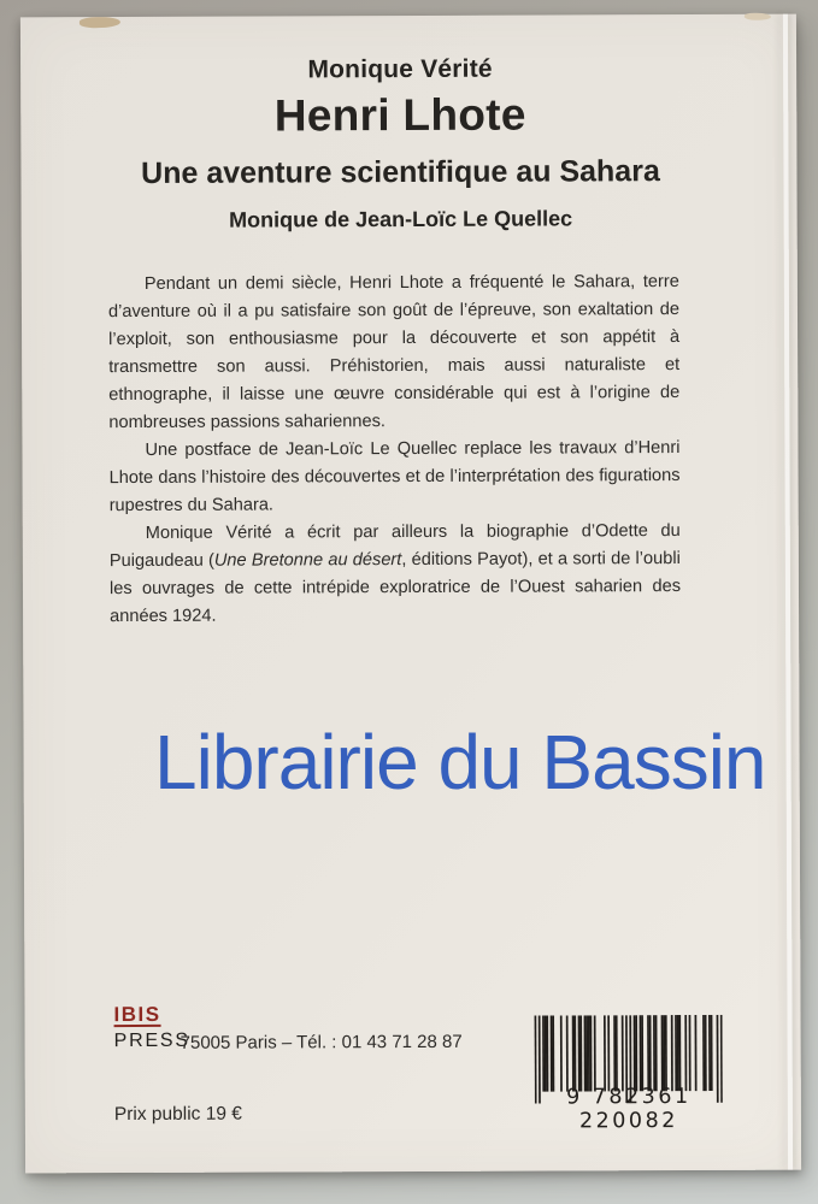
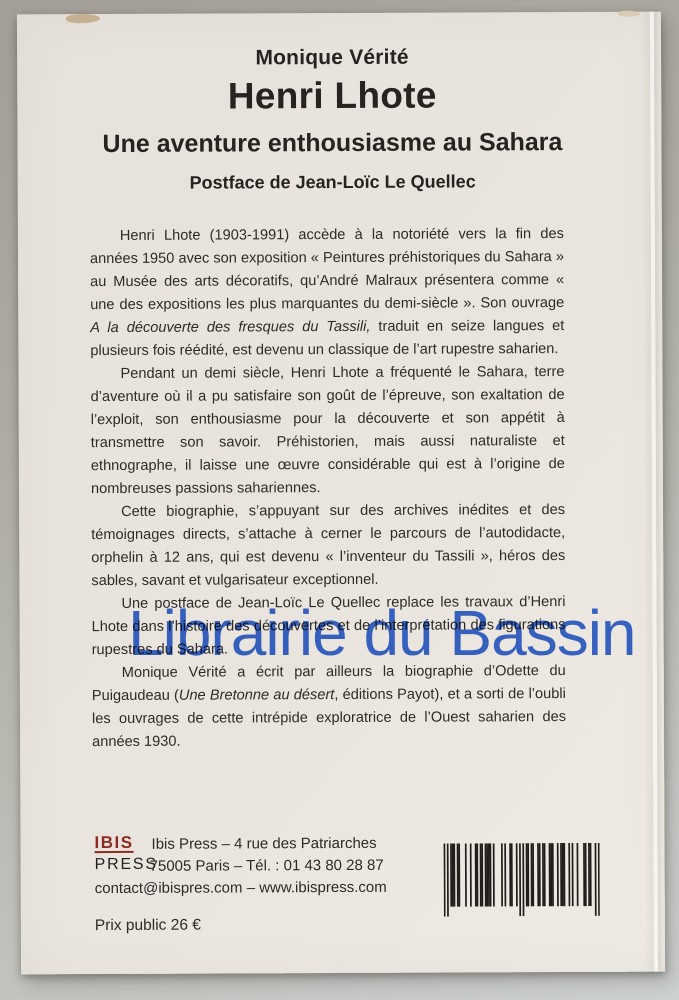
  Monique Vérité
  Henri Lhote
- Une aventure scientifique au Sahara
+ Une aventure enthousiasme au Sahara
- Monique de Jean-Loïc Le Quellec
+ Postface de Jean-Loïc Le Quellec
+ Henri Lhote (1903-1991) accède à la notoriété vers la fin des années 1950 avec son exposition « Peintures préhistoriques du Sahara » au Musée des arts décoratifs, qu’André Malraux présentera comme « une des expositions les plus marquantes du demi-siècle ». Son ouvrage A la découverte des fresques du Tassili, traduit en seize langues et plusieurs fois réédité, est devenu un classique de l’art rupestre saharien.
- Pendant un demi siècle, Henri Lhote a fréquenté le Sahara, terre d’aventure où il a pu satisfaire son goût de l’épreuve, son exaltation de l’exploit, son enthousiasme pour la découverte et son appétit à transmettre son aussi. Préhistorien, mais aussi naturaliste et ethnographe, il laisse une œuvre considérable qui est à l’origine de nombreuses passions sahariennes.
+ Pendant un demi siècle, Henri Lhote a fréquenté le Sahara, terre d’aventure où il a pu satisfaire son goût de l’épreuve, son exaltation de l’exploit, son enthousiasme pour la découverte et son appétit à transmettre son savoir. Préhistorien, mais aussi naturaliste et ethnographe, il laisse une œuvre considérable qui est à l’origine de nombreuses passions sahariennes.
+ Cette biographie, s’appuyant sur des archives inédites et des témoignages directs, s’attache à cerner le parcours de l’autodidacte, orphelin à 12 ans, qui est devenu « l’inventeur du Tassili », héros des sables, savant et vulgarisateur exceptionnel.
  Une postface de Jean-Loïc Le Quellec replace les travaux d’Henri Lhote dans l’histoire des découvertes et de l’interprétation des figurations rupestres du Sahara.
- Monique Vérité a écrit par ailleurs la biographie d’Odette du Puigaudeau (Une Bretonne au désert, éditions Payot), et a sorti de l’oubli les ouvrages de cette intrépide exploratrice de l’Ouest saharien des années 1924.
+ Monique Vérité a écrit par ailleurs la biographie d’Odette du Puigaudeau (Une Bretonne au désert, éditions Payot), et a sorti de l’oubli les ouvrages de cette intrépide exploratrice de l’Ouest saharien des années 1930.
  IBIS
  PRES
+ Ibis Press – 4 rue des Patriarches
- 75005 Paris – Tél. : 01 43 71 28 87
+ 75005 Paris – Tél. : 01 43 80 28 87
+ contact@ibispres.com – www.ibispress.com
- Prix public 19 €
+ Prix public 26 €
- 9 782361 220082
  Librairie du Bassin
